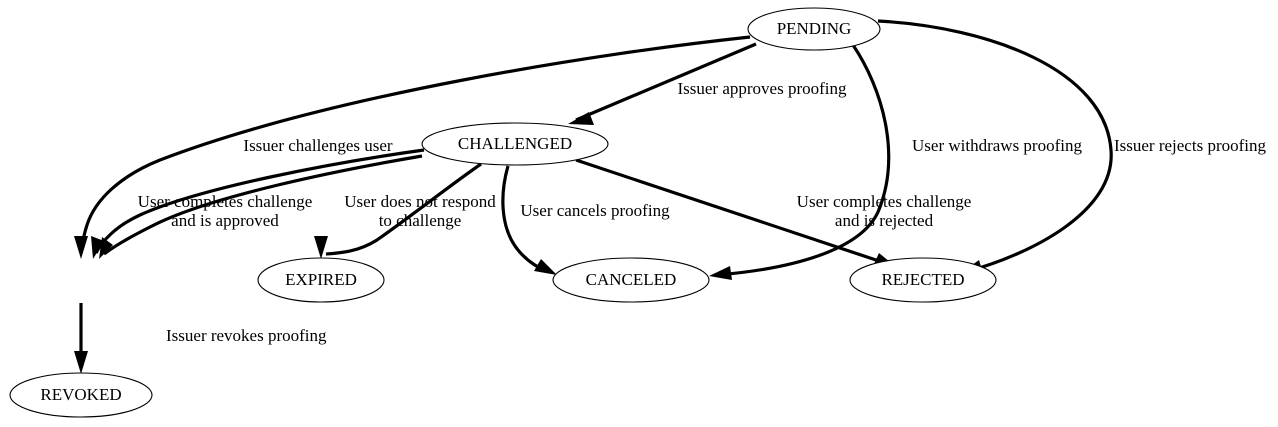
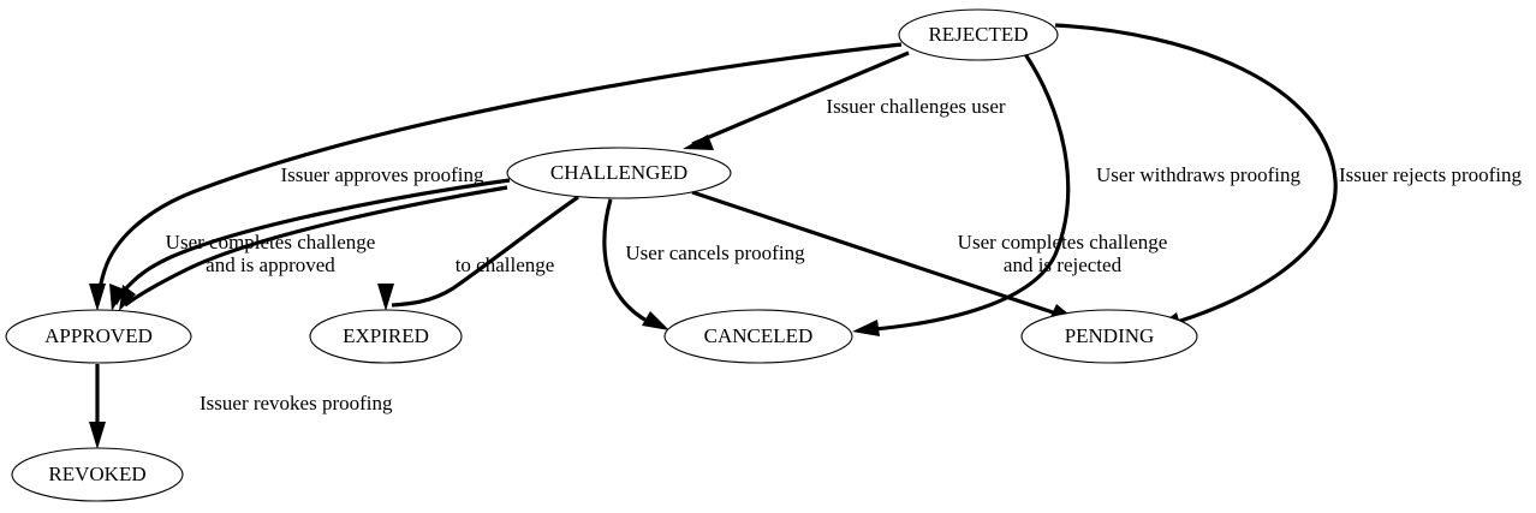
- Issuer challenges user
+ Issuer approves proofing
  User completes challenge
  and is approved
- Issuer approves proofing
+ Issuer challenges user
- User does not respond
  to challenge
  User cancels proofing
  User completes challenge
  and i rejected
  User withdraws proofing
  Issuer rejects proofing
  Issuer revokes proofing
- PENDING
+ REJECTED
  CHALLENGED
+ APPROVED
  EXPIRED
  CANCELED
- REJECTED
+ PENDING
  REVOKED
